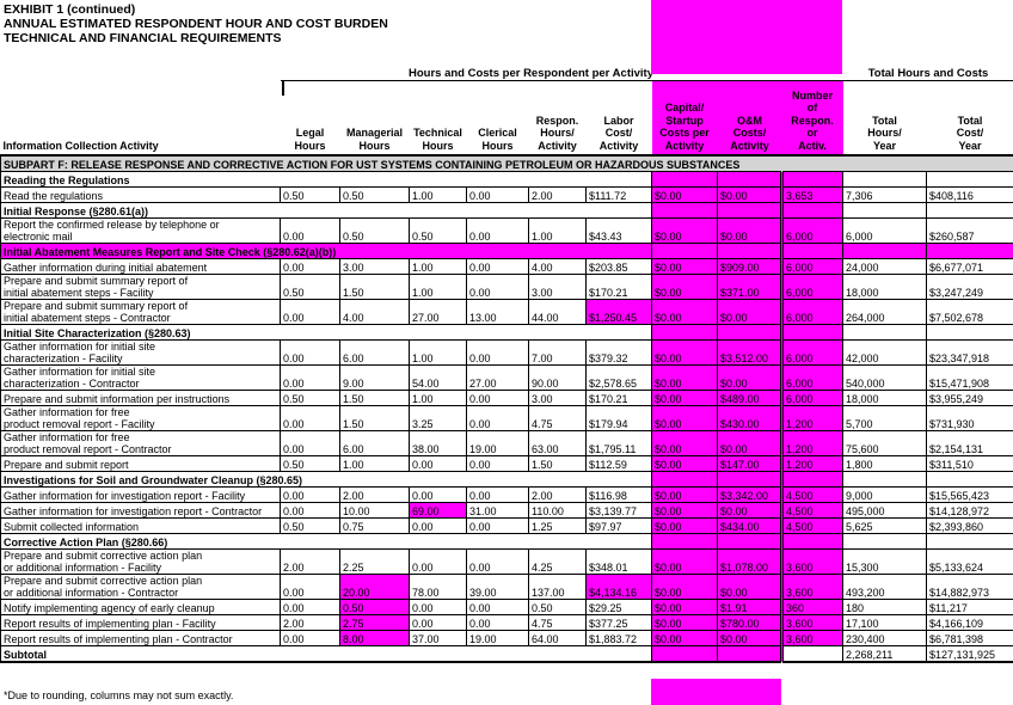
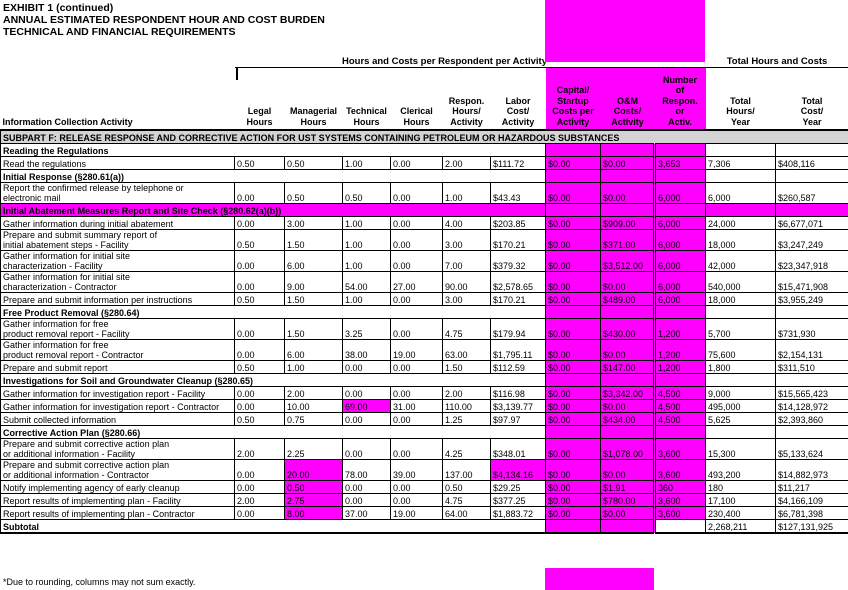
  EXHIBIT 1 (continued)
  ANNUAL ESTIMATED RESPONDENT HOUR AND COST BURDEN
  TECHNICAL AND FINANCIAL REQUIREMENTS
  	Hours and Costs per Respondent per Activit		Total Hours and Costs
  Information Collection Activity	Legal Hours	Managerial Hours	Technical Hours	Clerical Hours	Respon. Hours/ Activity	Labor Cost/ Activity	Capital/ Startup Costs per Activity	O&M Costs/ Activity	Number of Respon. or Activ.	Total Hours/ Year	Total Cost/ Year
  SUBPART F: RELEASE RESPONSE AND CORRECTIVE ACTION FOR UST SYSTEMS CONTAINING PETROLEUM OR HAZARDOUS SUBSTANCES
  Reading the Regulations
  Read the regulations	0.50	0.50	1.00	0.00	2.00	$111.72	$0.00	$0.00	3,653	7,306	$408,116
  Initial Response (§280.61(a))
  Report the confirmed release by telephone or electronic mail	0.00	0.50	0.50	0.00	1.00	$43.43	$0.00	$0.00	6,000	6,000	$260,587
  Initial Abatement Measures Report and Site Check (§280.62(a)(b))
  Gather information during initial abatement	0.00	3.00	1.00	0.00	4.00	$203.85	$0.00	$909.00	6,000	24,000	$6,677,071
  Prepare and submit summary report of initial abatement steps - Facility	0.50	1.50	1.00	0.00	3.00	$170.21	$0.00	$371.00	6,000	18,000	$3,247,249
- Prepare and submit summary report of initial abatement steps - Contractor	0.00	4.00	27.00	13.00	44.00	$1,250.45	$0.00	$0.00	6,000	264,000	$7,502,678
- Initial Site Characterization (§280.63)
  Gather information for initial site characterization - Facility	0.00	6.00	1.00	0.00	7.00	$379.32	$0.00	$3,512.00	6,000	42,000	$23,347,918
  Gather information for initial site characterization - Contractor	0.00	9.00	54.00	27.00	90.00	$2,578.65	$0.00	$0.00	6,000	540,000	$15,471,908
  Prepare and submit information per instructions	0.50	1.50	1.00	0.00	3.00	$170.21	$0.00	$489.00	6,000	18,000	$3,955,249
+ Free Product Removal (§280.64)
  Gather information for free product removal report - Facility	0.00	1.50	3.25	0.00	4.75	$179.94	$0.00	$430.00	1,200	5,700	$731,930
  Gather information for free product removal report - Contractor	0.00	6.00	38.00	19.00	63.00	$1,795.11	$0.00	$0.00	1,200	75,600	$2,154,131
  Prepare and submit report	0.50	1.00	0.00	0.00	1.50	$112.59	$0.00	$147.00	1,200	1,800	$311,510
  Investigations for Soil and Groundwater Cleanup (§280.65)
  Gather information for investigation report - Facility	0.00	2.00	0.00	0.00	2.00	$116.98	$0.00	$3,342.00	4,500	9,000	$15,565,423
  Gather information for investigation report - Contractor	0.00	10.00	69.00	31.00	110.00	$3,139.77	$0.00	$0.00	4,500	495,000	$14,128,972
  Submit collected information	0.50	0.75	0.00	0.00	1.25	$97.97	$0.00	$434.00	4,500	5,625	$2,393,860
  Corrective Action Plan (§280.66)
  Prepare and submit corrective action plan or additional information - Facility	2.00	2.25	0.00	0.00	4.25	$348.01	$0.00	$1,078.00	3,600	15,300	$5,133,624
  Prepare and submit corrective action plan or additional information - Contractor	0.00	20.00	78.00	39.00	137.00	$4,134.16	$0.00	$0.00	3,600	493,200	$14,882,973
  Notify implementing agency of early cleanup	0.00	0.50	0.00	0.00	0.50	$29.25	$0.00	$1.91	360	180	$11,217
  Report results of implementing plan - Facility	2.00	2.75	0.00	0.00	4.75	$377.25	$0.00	$780.00	3,600	17,100	$4,166,109
  Report results of implementing plan - Contractor	0.00	8.00	37.00	19.00	64.00	$1,883.72	$0.00	$0.00	3,600	230,400	$6,781,398
  Subtotal				2,268,211	$127,131,925
  *Due to rounding, columns may not sum exactly.
